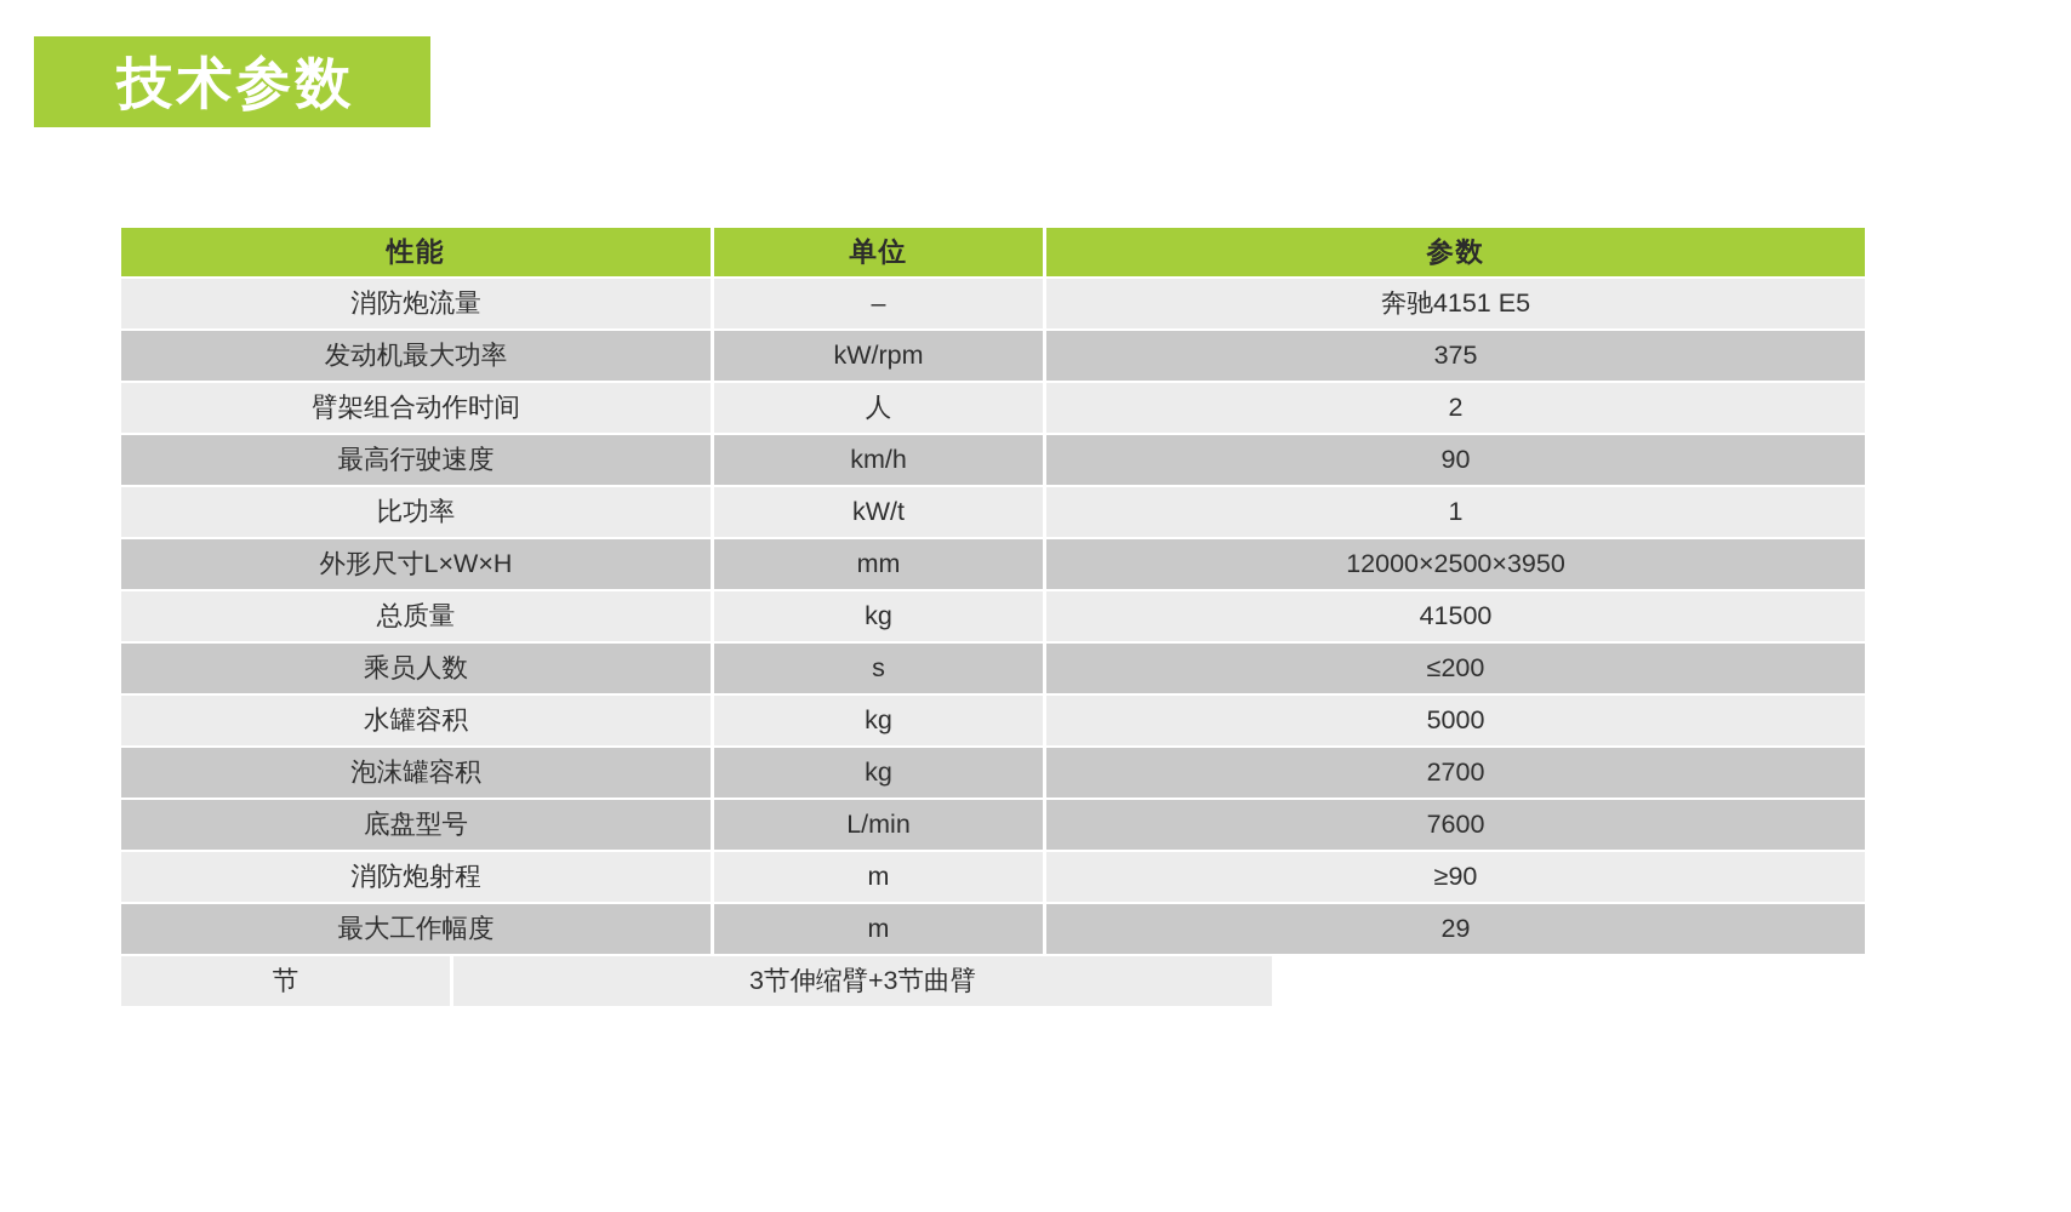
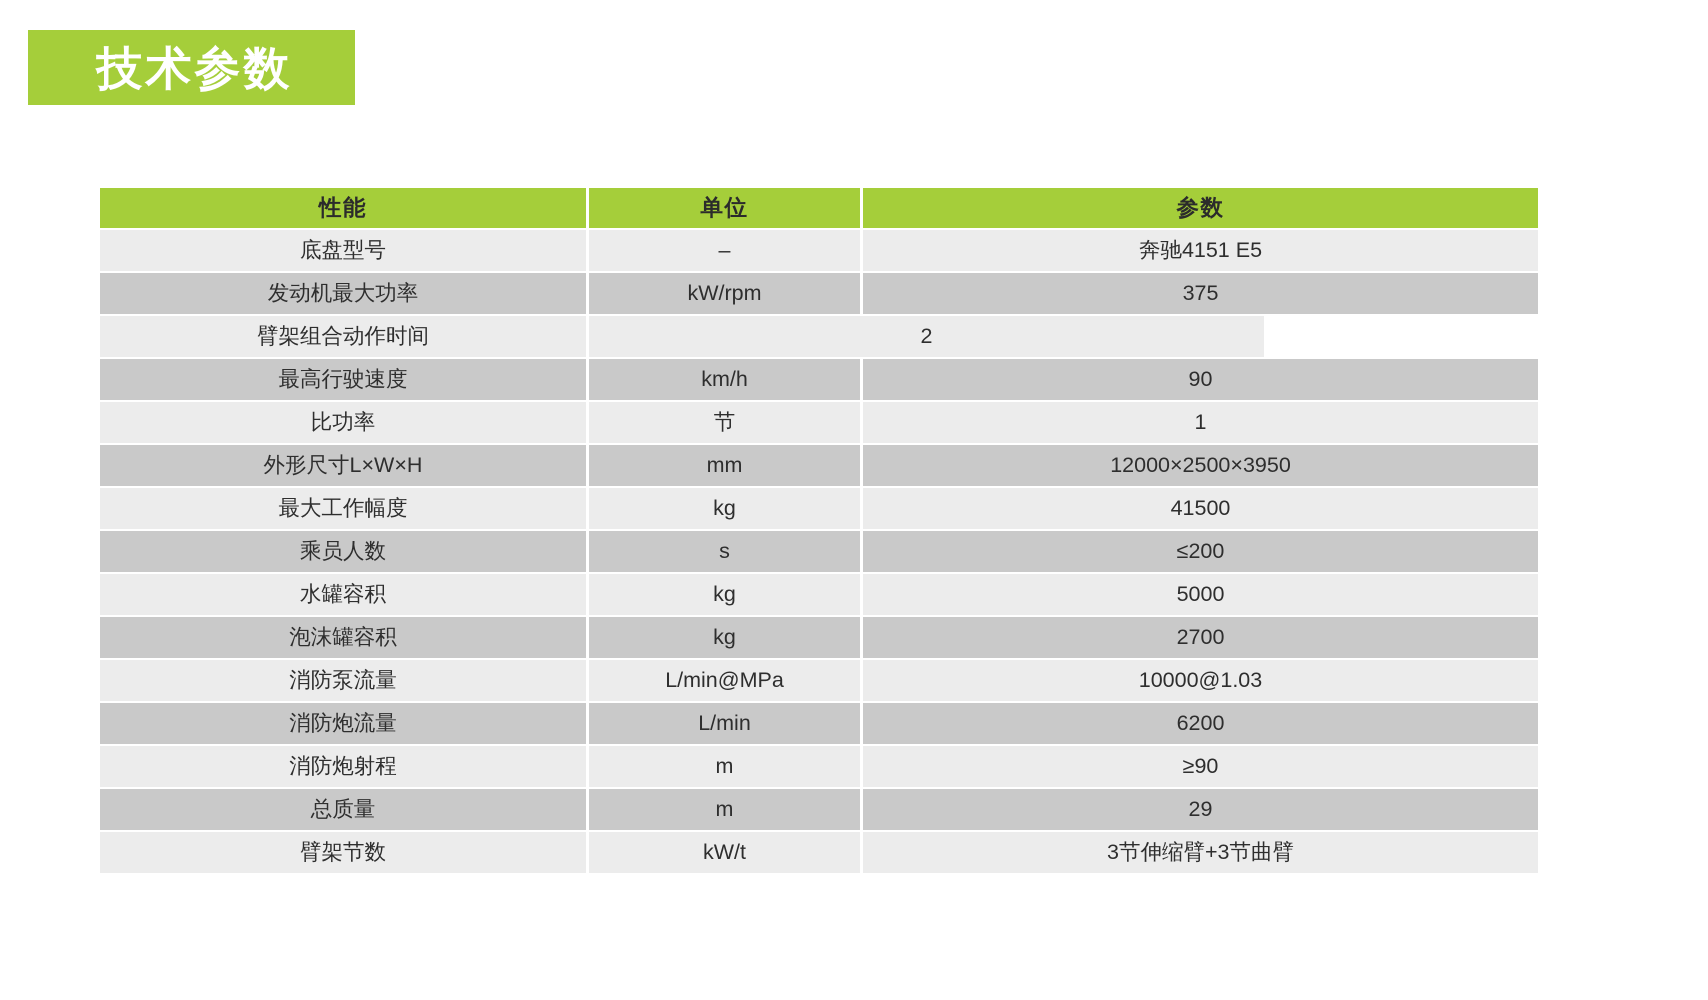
  技术参数
  性能
  单位
  参数
- 消防炮流量
+ 底盘型号
  –
  奔驰4151 E5
  发动机最大功率
  kW/rpm
  375
  臂架组合动作时间
- 人
  2
  最高行驶速度
  km/h
  90
  比功率
- kW/t
+ 节
  1
  外形尺寸L×W×H
  mm
  12000×2500×3950
- 总质量
+ 最大工作幅度
  kg
  41500
  乘员人数
  s
  ≤200
  水罐容积
  kg
  5000
  泡沫罐容积
  kg
  2700
+ 消防泵流量
+ L/min@MPa
+ 10000@1.03
- 底盘型号
+ 消防炮流量
  L/min
- 7600
+ 6200
  消防炮射程
  m
  ≥90
- 最大工作幅度
+ 总质量
  m
  29
+ 臂架节数
- 节
+ kW/t
  3节伸缩臂+3节曲臂
